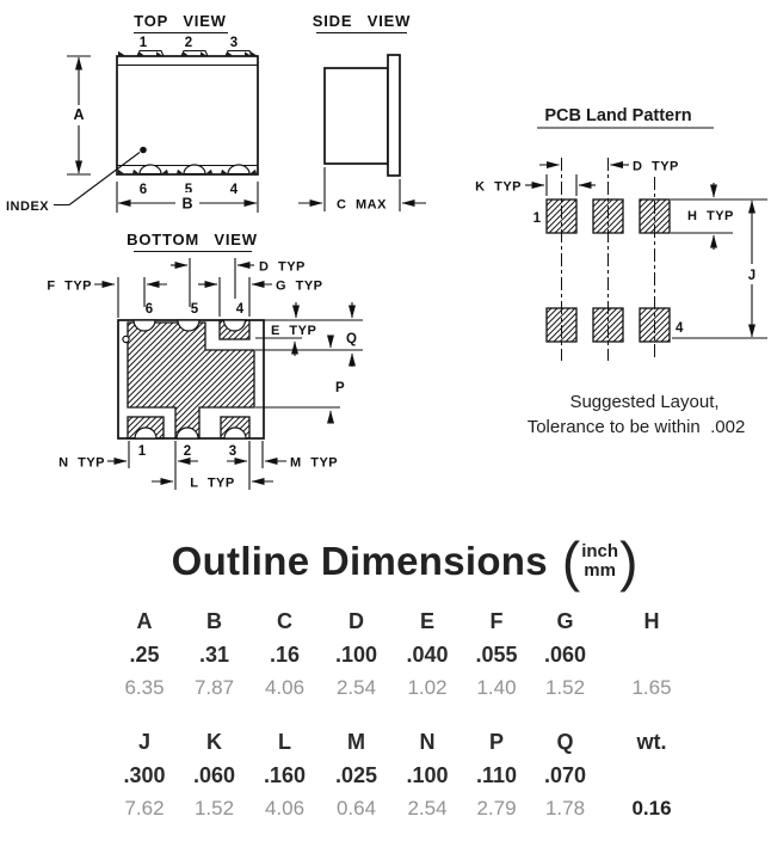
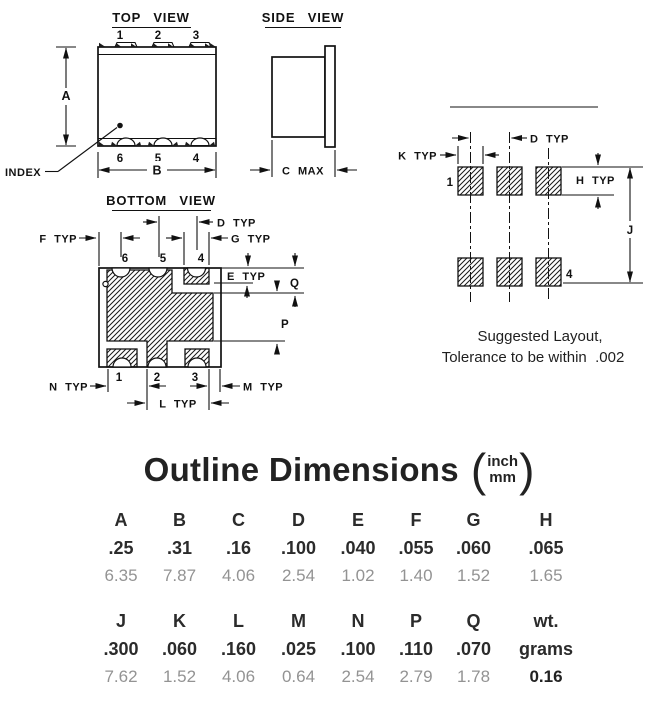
  TOP VIEW
  1
  2
  3
  6
  5
  4
  A
  B
  INDEX
  SIDE VIEW
  C MAX
  BOTTOM VIEW
  6
  5
  4
  1
  2
  3
  D TYP
  F TYP
  G TYP
  E TYP
  Q
  P
  N TYP
  M TYP
  L TYP
- PCB Land Pattern
  K TYP
  D TYP
  H TYP
  J
  1
  4
  Suggested Layout,
  Tolerance to be within .002
  Outline Dimensions
  (
  inch
  mm
  )
  A
  B
  C
  D
  E
  F
  G
  H
  .25
  .31
  .16
  .100
  .040
  .055
  .060
+ .065
  6.35
  7.87
  4.06
  2.54
  1.02
  1.40
  1.52
  1.65
  J
  K
  L
  M
  N
  P
  Q
  wt.
  .300
  .060
  .160
  .025
  .100
  .110
  .070
+ grams
  7.62
  1.52
  4.06
  0.64
  2.54
  2.79
  1.78
  0.16
